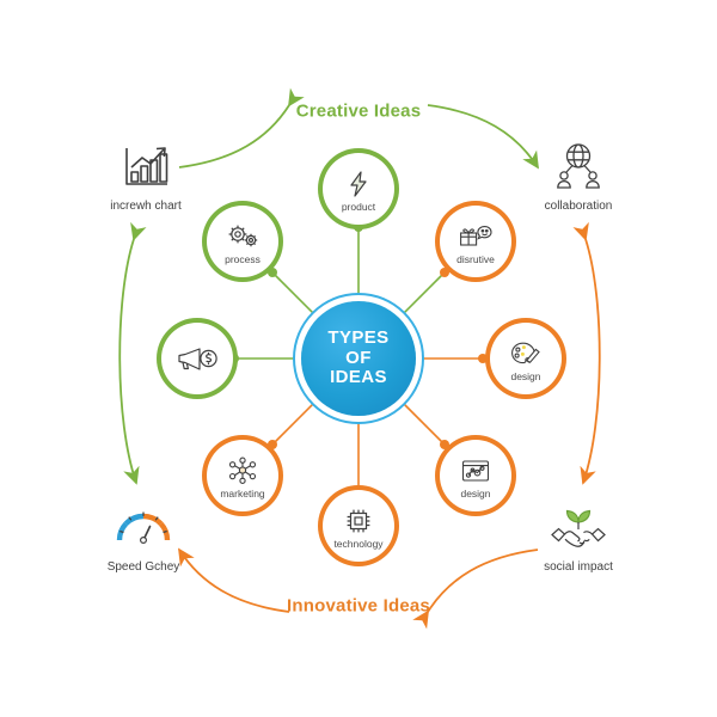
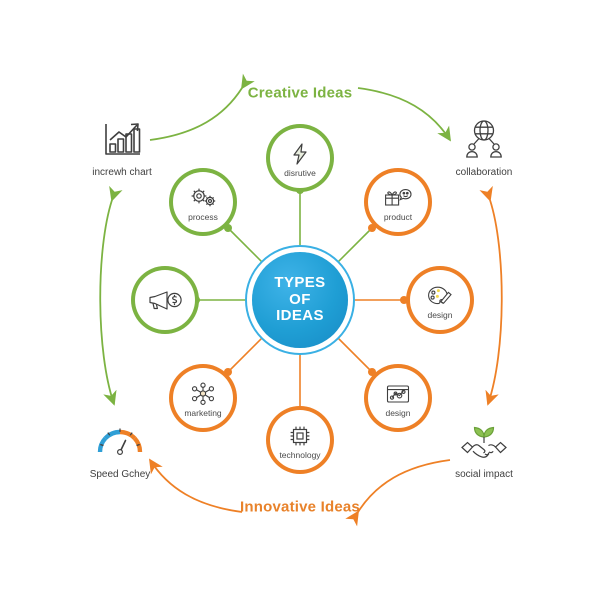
  Creative Ideas
  Innovative Ideas
  TYPES
  OF
  IDEAS
- product
+ disrutive
  process
  marketing
  technology
  design
  design
- disrutive
+ product
  increwh chart
  collaboration
  social impact
  Speed Gchey
